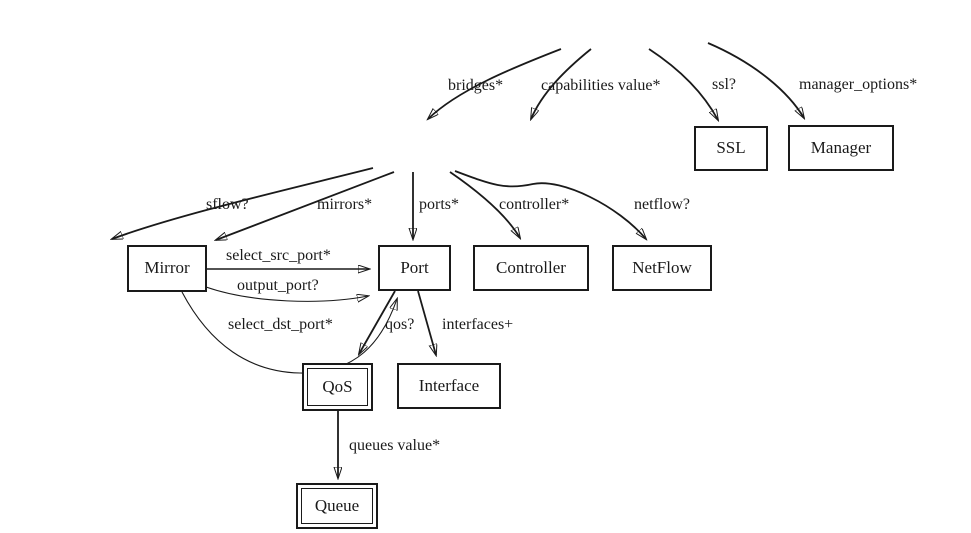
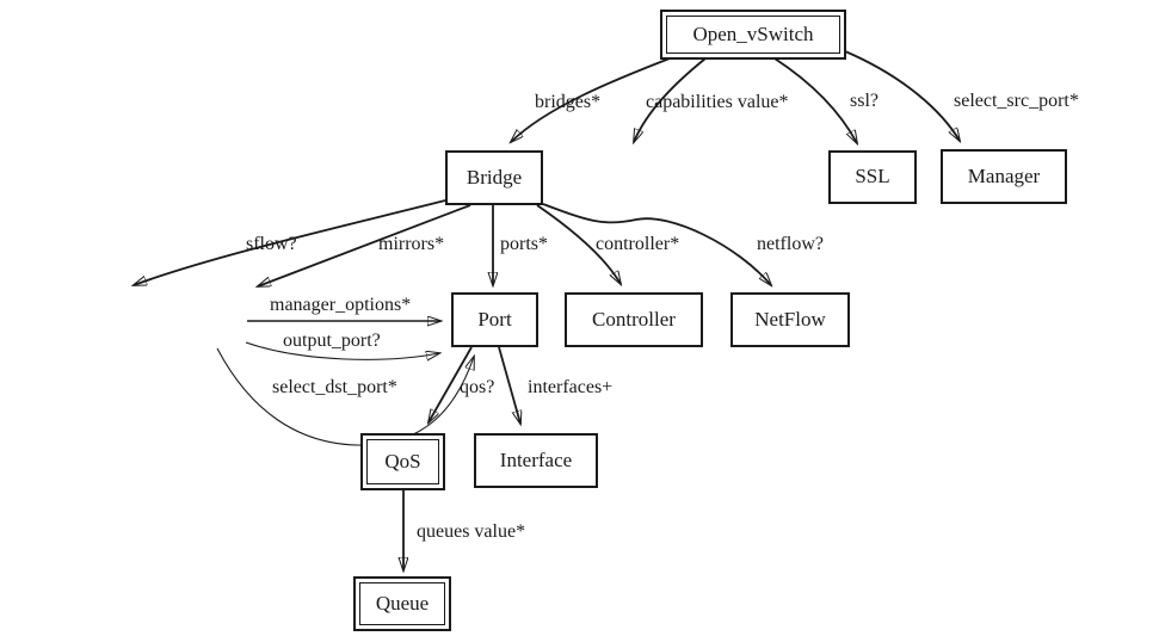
+ Open_vSwitch
+ Bridge
  SSL
  Manager
- Mirror
  Port
  Controller
  NetFlow
  QoS
  Interface
  Queue
  bridges*
  capabilities value*
  ssl?
- manager_options*
+ select_src_port*
  sflow?
  mirrors*
  ports*
  controller*
  netflow?
- select_src_port*
+ manager_options*
  output_port?
  select_dst_port*
  qos?
  interfaces+
  queues value*
